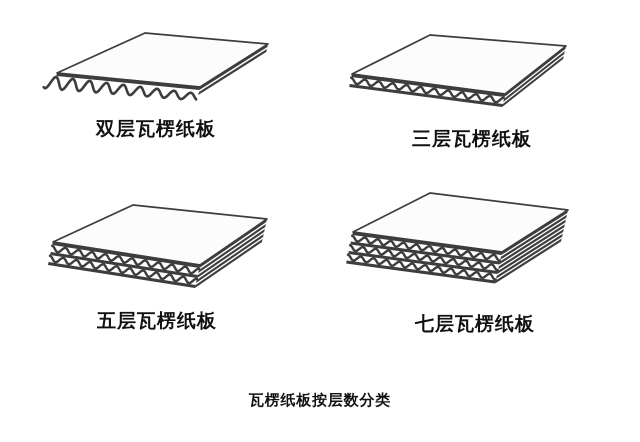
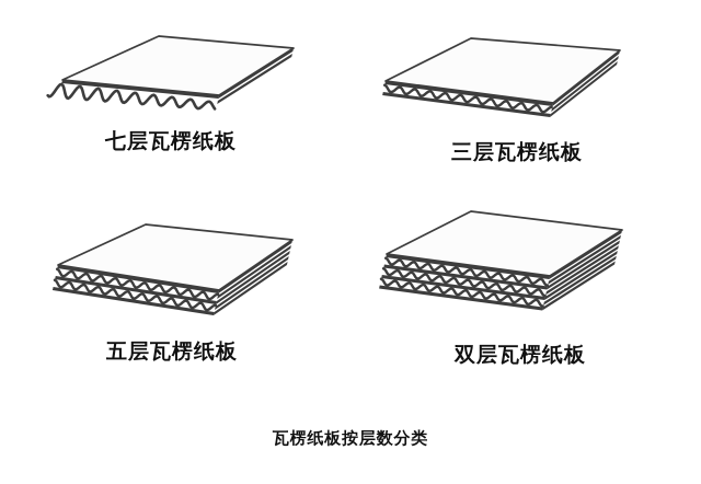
- 双层瓦楞纸板
+ 七层瓦楞纸板
  三层瓦楞纸板
  五层瓦楞纸板
- 七层瓦楞纸板
+ 双层瓦楞纸板
  瓦楞纸板按层数分类
